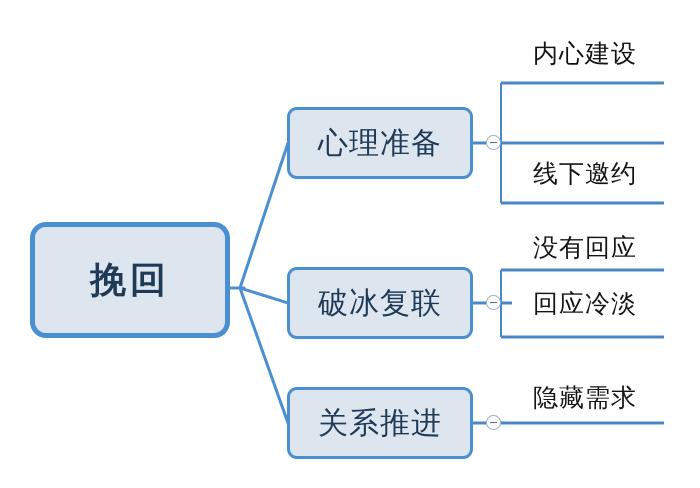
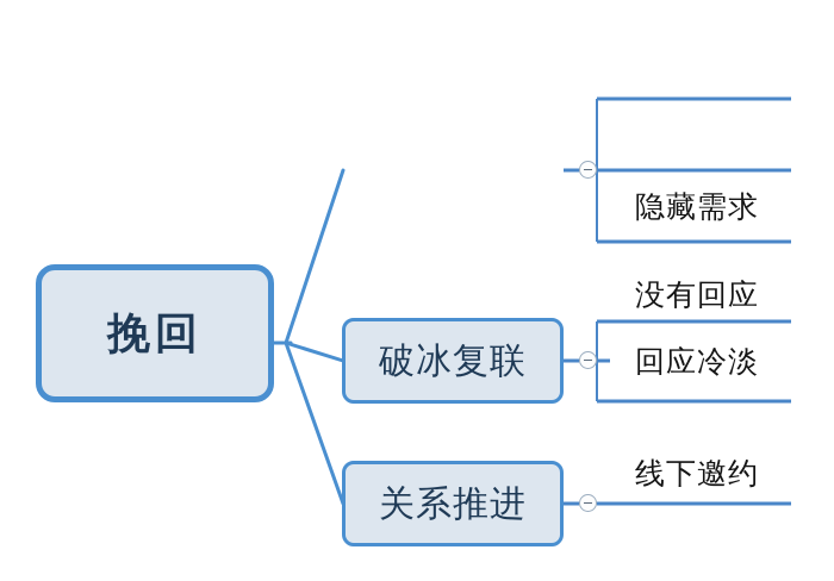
  挽回
- 心理准备
  破冰复联
  关系推进
- 内心建设
- 线下邀约
+ 隐藏需求
  没有回应
  回应冷淡
- 隐藏需求
+ 线下邀约
